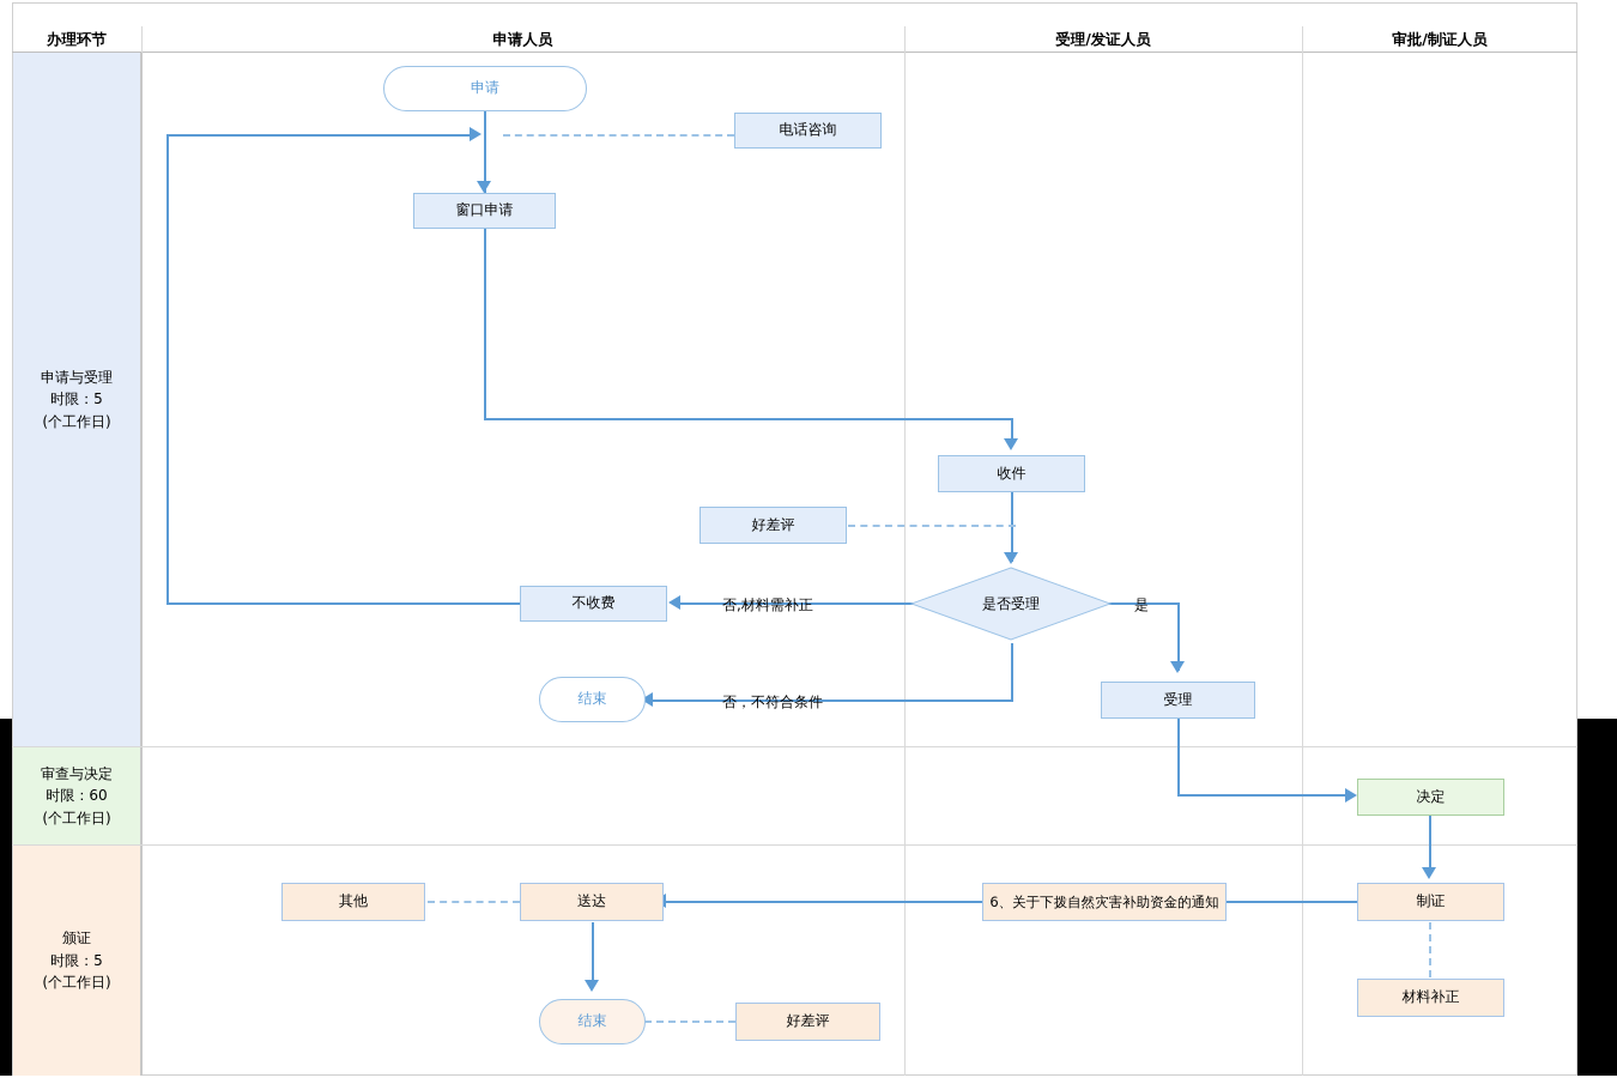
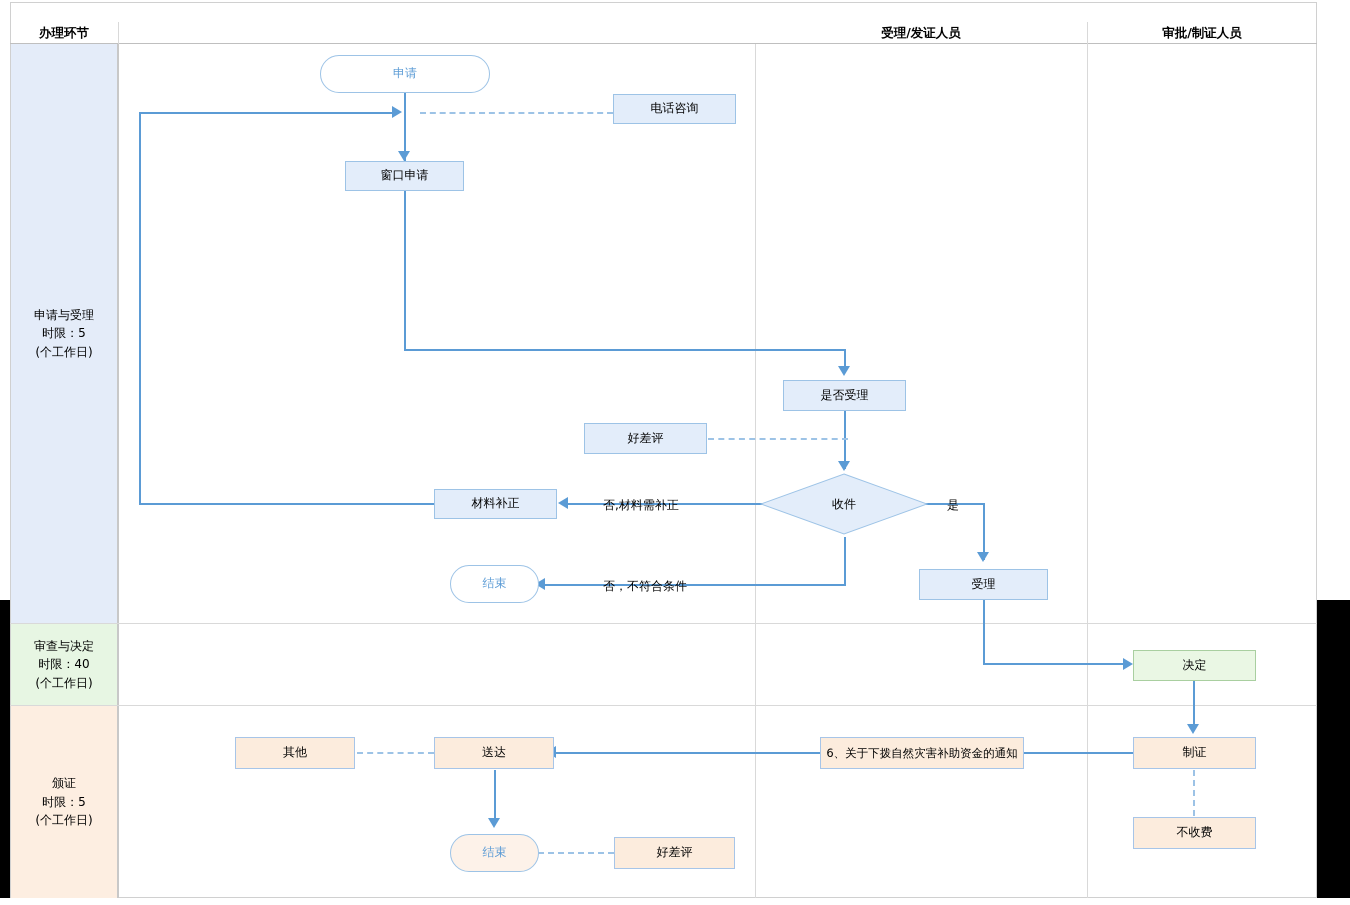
  办理环节
- 申请人员
  受理/发证人员
  审批/制证人员
  申请与受理
  时限：5
  (个工作日)
  审查与决定
- 时限：60
+ 时限：40
  (个工作日)
  颁证
  时限：5
  (个工作日)
  否,材料需补正
  是
  否，不符合条件
  申请
  电话咨询
  窗口申请
- 收件
+ 是否受理
  好差评
- 是否受理
+ 收件
- 不收费
+ 材料补正
  结束
  受理
  决定
  制证
- 材料补正
+ 不收费
  6、关于下拨自然灾害补助资金的通知
  送达
  其他
  结束
  好差评
